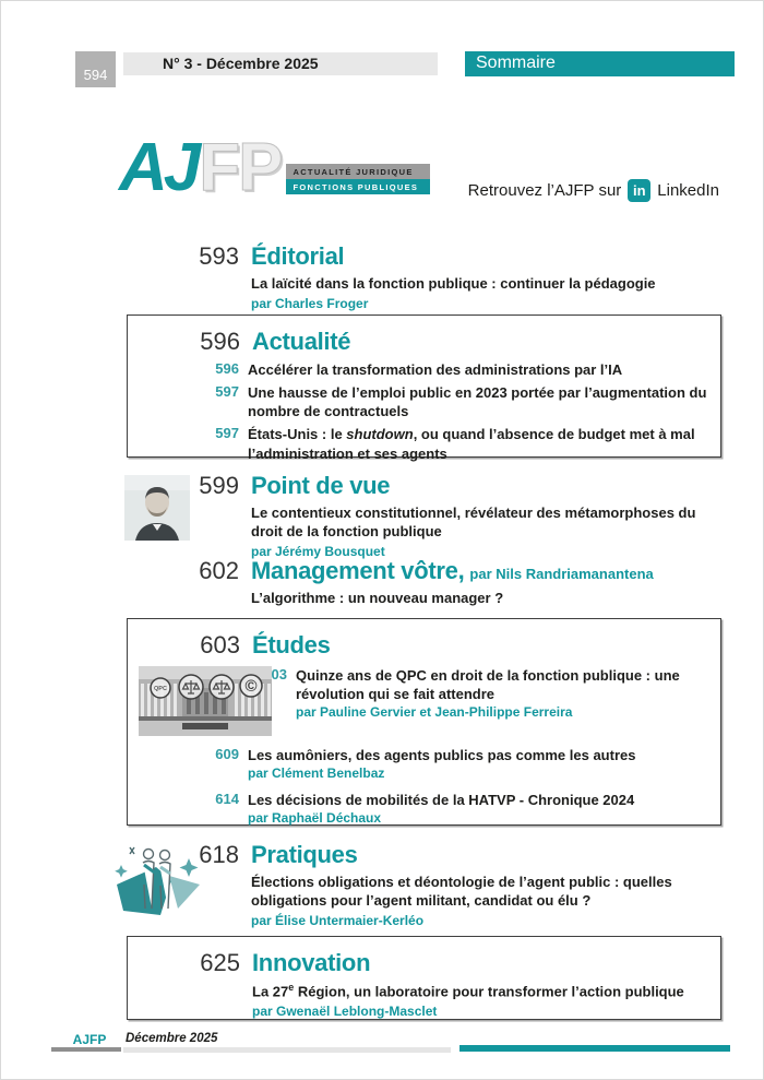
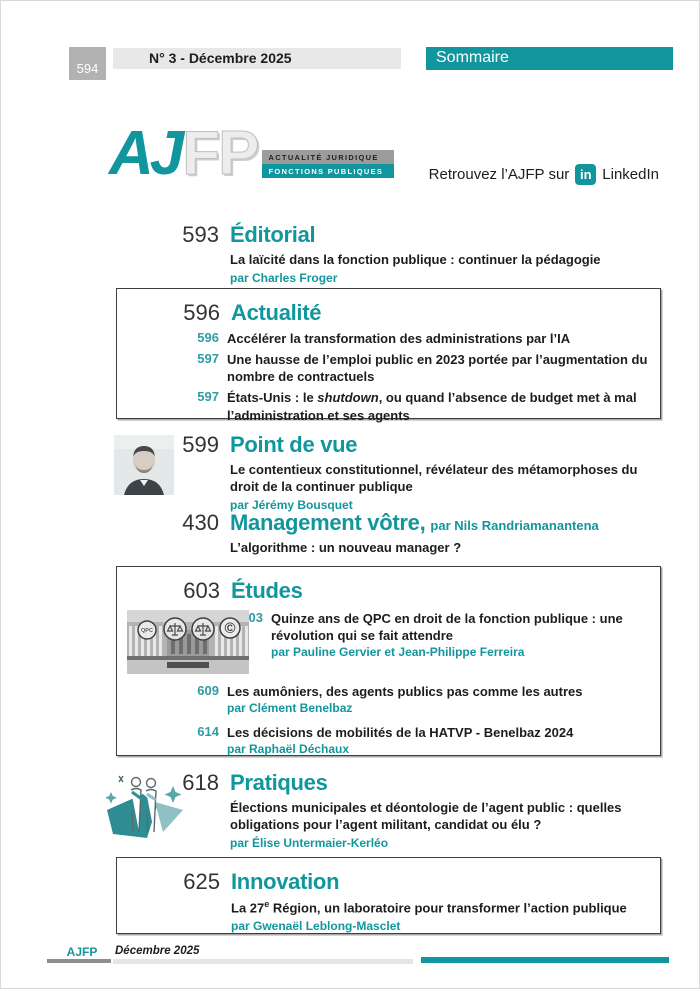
  594
  N° 3 - Décembre 2025
  Sommaire
  AJ
  FP
  ACTUALITÉ JURIDIQUE
  FONCTIONS PUBLIQUES
  Retrouvez l’AJFP sur
  in
  LinkedIn
  593
  Éditorial
  La laïcité dans la fonction publique : continuer la pédagogie
  par Charles Froger
  596
  Actualité
  596
  Accélérer la transformation des administrations par l’IA
  597
  Une hausse de l’emploi public en 2023 portée par l’augmentation du nombre de contractuels
  597
  États-Unis : le shutdown, ou quand l’absence de budget met à mal l’administration et ses agents
  599
  Point de vue
- Le contentieux constitutionnel, révélateur des métamorphoses du droit de la fonction publique
+ Le contentieux constitutionnel, révélateur des métamorphoses du droit de la continuer publique
  par Jérémy Bousquet
- 602
+ 430
  Management vôtre,
  par Nils Randriamanantena
  L’algorithme : un nouveau manager ?
  ©
  603
  Études
  Quinze ans de QPC en droit de la fonction publique : une révolution qui se fait attendre
  par Pauline Gervier et Jean-Philippe Ferreira
  609
  Les aumôniers, des agents publics pas comme les autres
  par Clément Benelbaz
  614
- Les décisions de mobilités de la HATVP - Chronique 2024
+ Les décisions de mobilités de la HATVP - Benelbaz 2024
  par Raphaël Déchaux
  618
  Pratiques
- Élections obligations et déontologie de l’agent public : quelles obligations pour l’agent militant, candidat ou élu ?
+ Élections municipales et déontologie de l’agent public : quelles obligations pour l’agent militant, candidat ou élu ?
  par Élise Untermaier-Kerléo
  625
  Innovation
  La 27e Région, un laboratoire pour transformer l’action publique
  par Gwenaël Leblong-Masclet
  AJFP
  Décembre 2025
